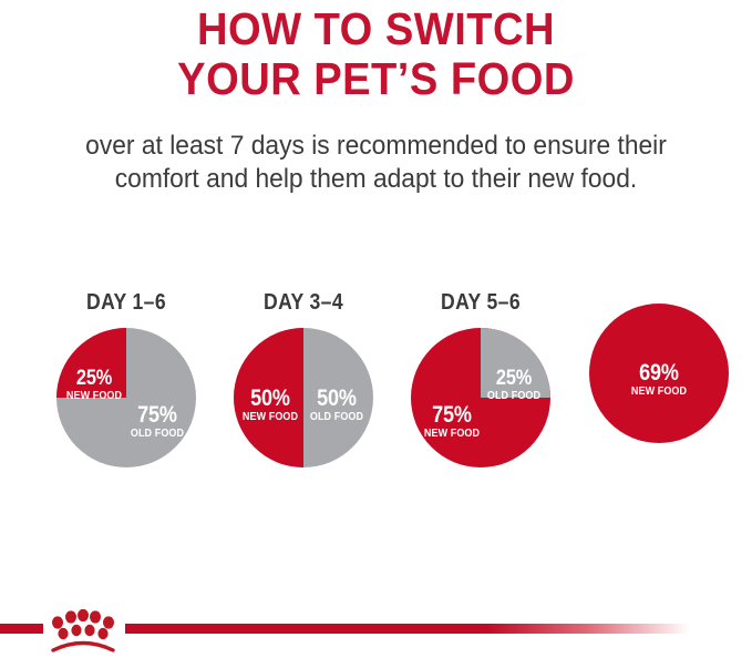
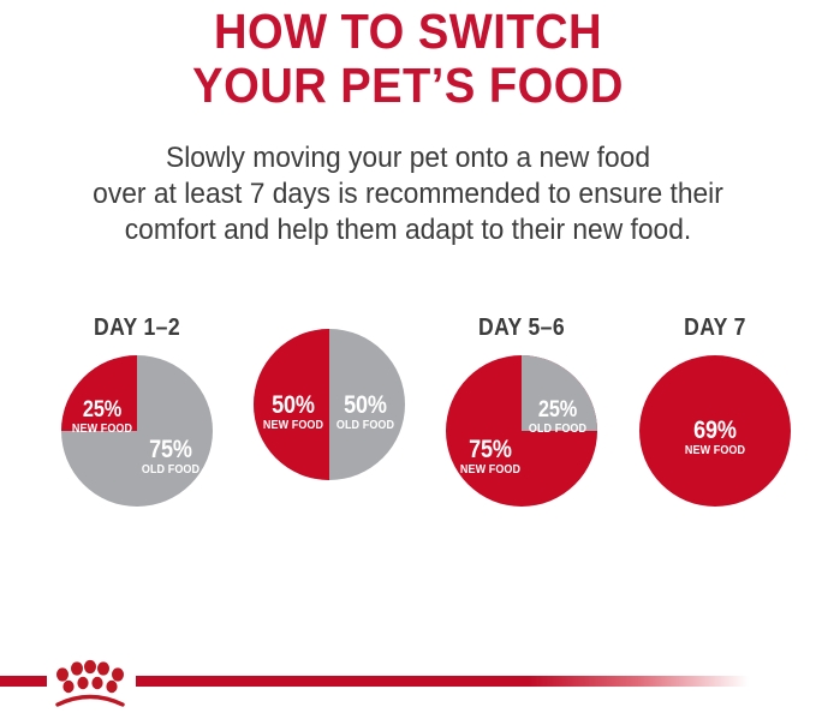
  HOW TO SWITCH
  YOUR PET’S FOOD
+ Slowly moving your pet onto a new food
  over at least 7 days is recommended to ensure their
  comfort and help them adapt to their new food.
- DAY 1–6
+ DAY 1–2
  25%
  NEW FOOD
  75%
  OLD FOOD
- DAY 3–4
  50%
  NEW FOOD
  50%
  OLD FOOD
  DAY 5–6
  25%
  OLD FOOD
  75%
  NEW FOOD
+ DAY 7
  69%
  NEW FOOD
